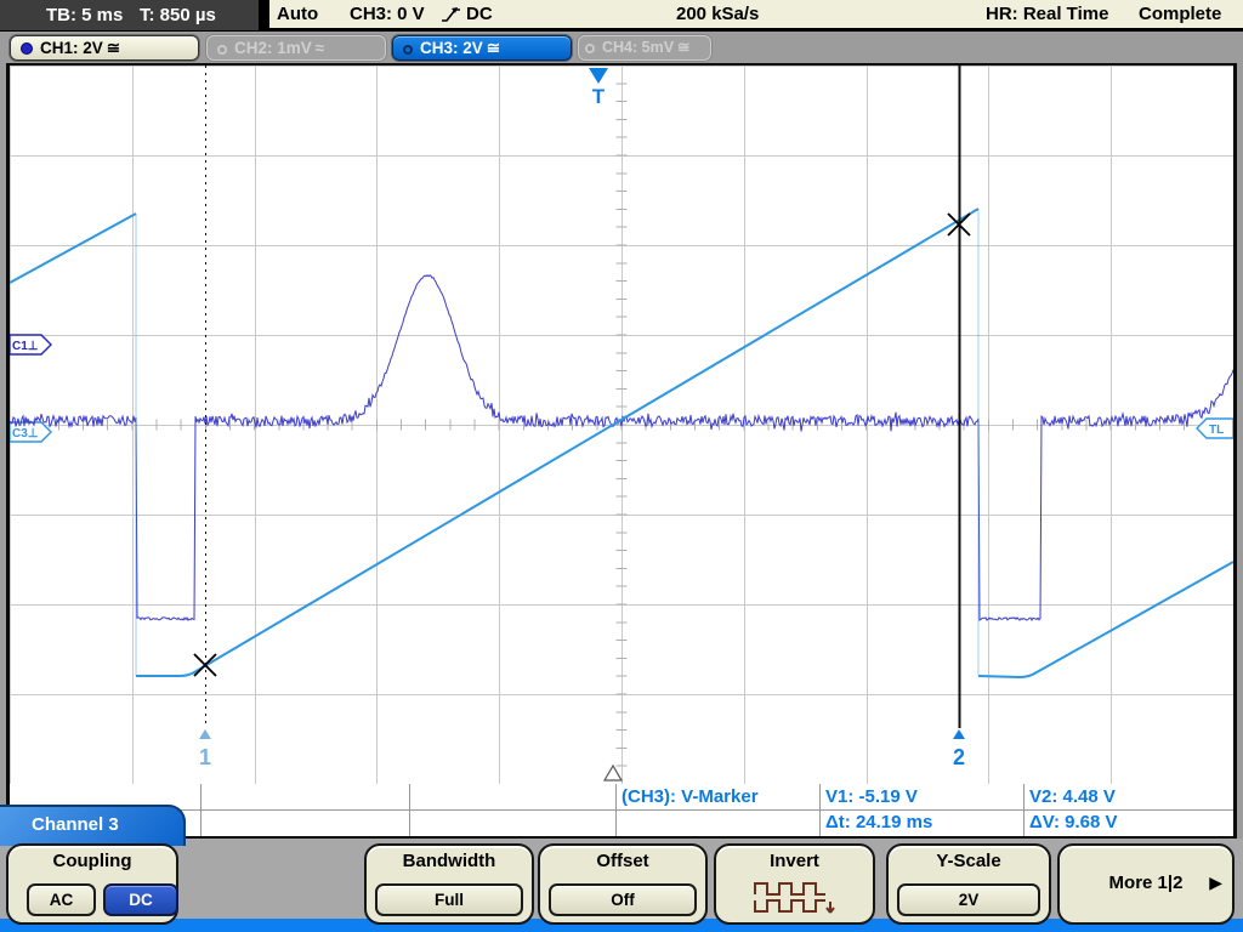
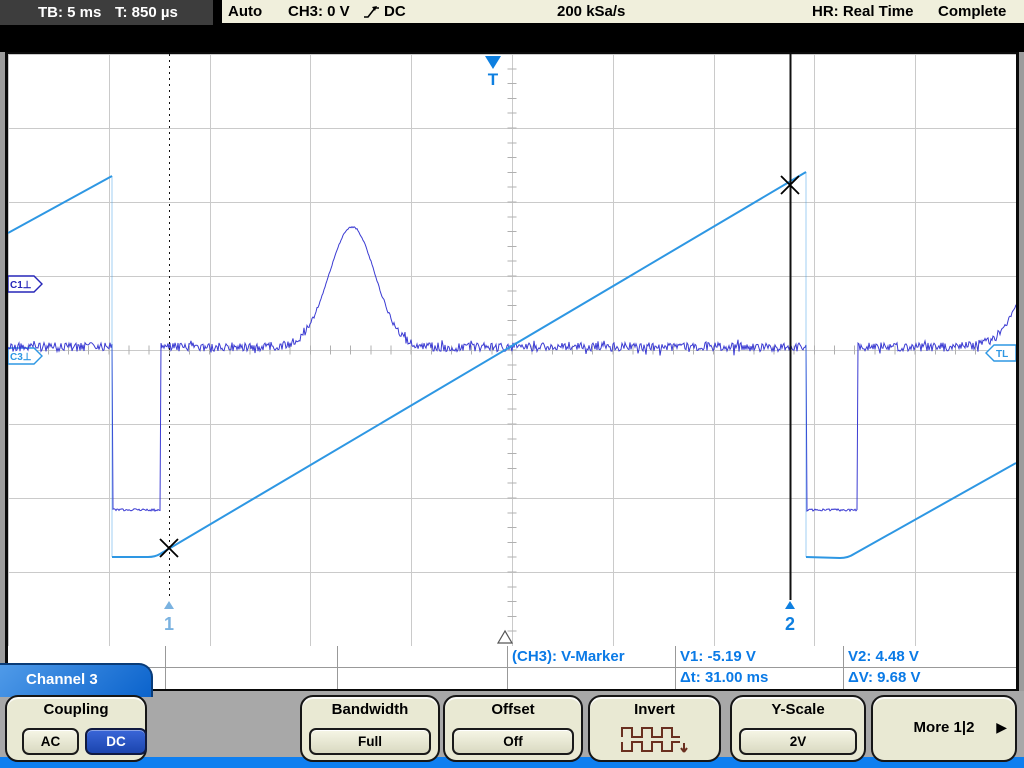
  TB: 5 ms
  T: 850 µs
  Auto
  CH3: 0 V
  DC
  200 kSa/s
  HR: Real Time
  Complete
- CH1: 2V ≅
- CH2: 1mV ≈
- CH3: 2V ≅
- CH4: 5mV ≅
  C1⊥
  C3⊥
  1
  2
  T
  TL
  (CH3): V-Marker
  V1: -5.19 V
  V2: 4.48 V
- Δt: 24.19 ms
+ Δt: 31.00 ms
  ΔV: 9.68 V
  Channel 3
  Coupling
  AC
  DC
  Bandwidth
  Full
  Offset
  Off
  Invert
  Y-Scale
  2V
  More 1|2
  ▶
